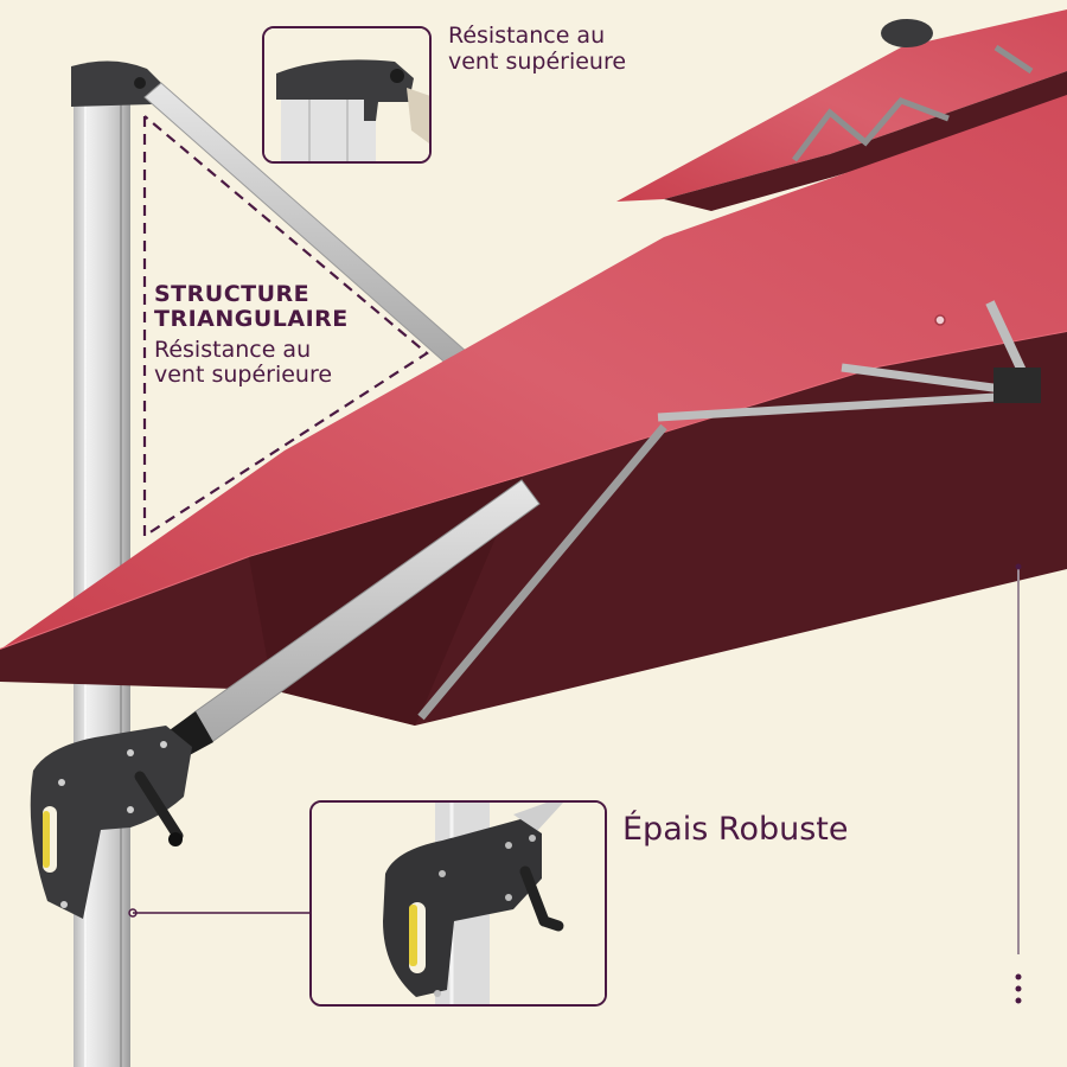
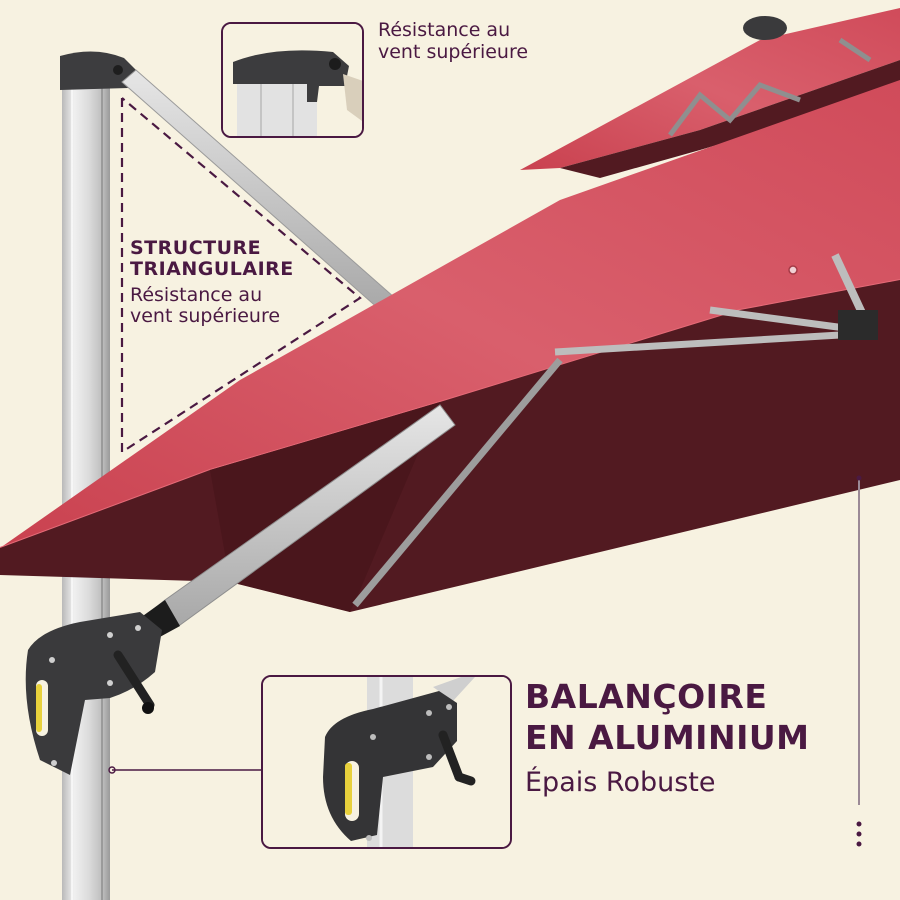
  Résistance au
  vent supérieure
  STRUCTURE
  TRIANGULAIRE
  Résistance au
  vent supérieure
+ BALANÇOIRE
+ EN ALUMINIUM
  Épais Robuste
